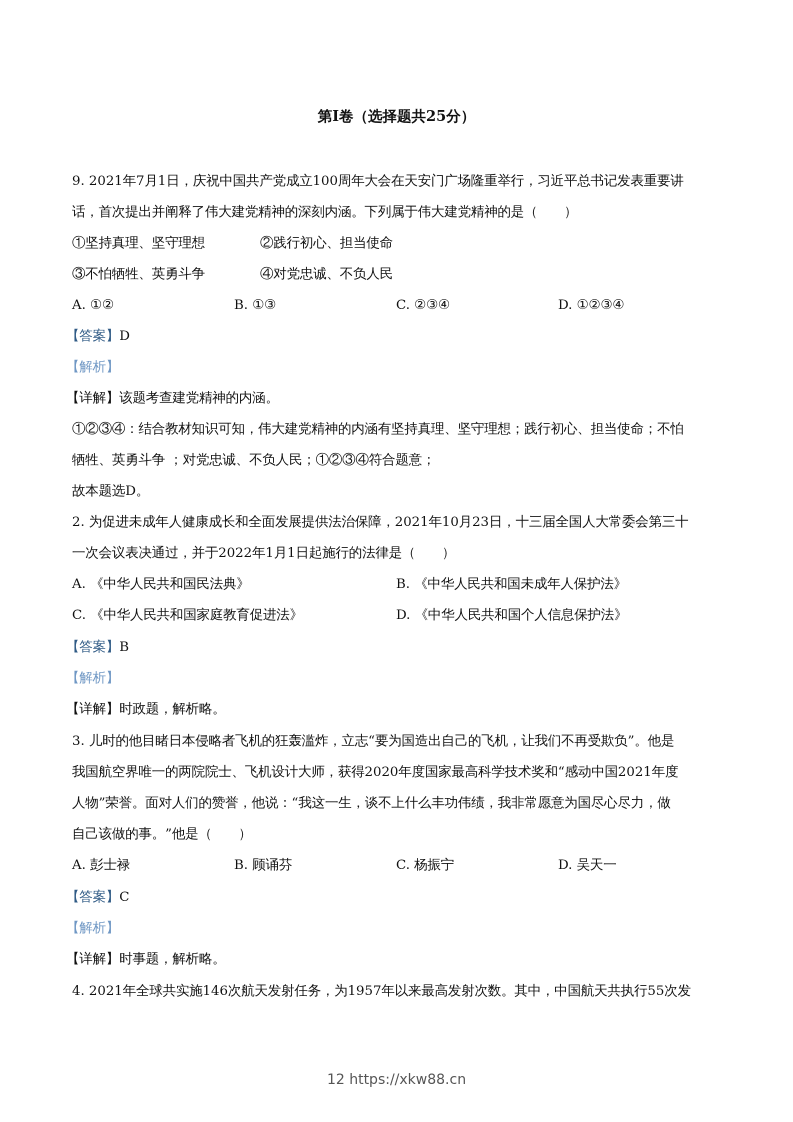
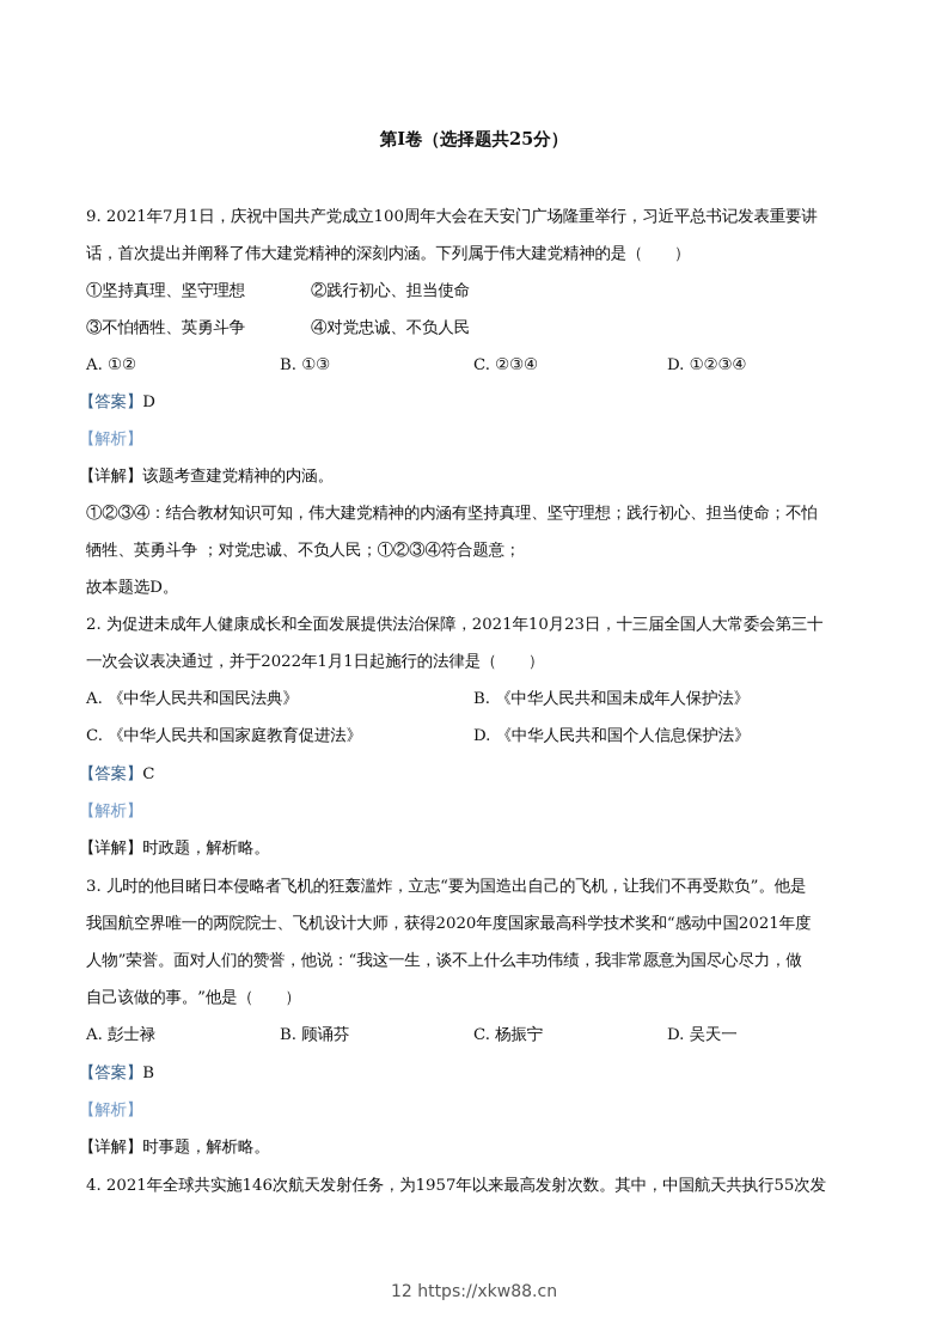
  第I卷（选择题共25分）
  9. 2021年7月1日，庆祝中国共产党成立100周年大会在天安门广场隆重举行，习近平总书记发表重要讲
  话，首次提出并阐释了伟大建党精神的深刻内涵。下列属于伟大建党精神的是（ ）
  ①坚持真理、坚守理想
  ②践行初心、担当使命
  ③不怕牺牲、英勇斗争
  ④对党忠诚、不负人民
  A. ①②
  B. ①③
  C. ②③④
  D. ①②③④
  【答案】D
  【解析】
  【详解】该题考查建党精神的内涵。
  ①②③④：结合教材知识可知，伟大建党精神的内涵有坚持真理、坚守理想；践行初心、担当使命；不怕
  牺牲、英勇斗争 ；对党忠诚、不负人民；①②③④符合题意；
  故本题选D。
  2. 为促进未成年人健康成长和全面发展提供法治保障，2021年10月23日，十三届全国人大常委会第三十
  一次会议表决通过，并于2022年1月1日起施行的法律是（ ）
  A. 《中华人民共和国民法典》
  B. 《中华人民共和国未成年人保护法》
  C. 《中华人民共和国家庭教育促进法》
  D. 《中华人民共和国个人信息保护法》
- 【答案】B
+ 【答案】C
  【解析】
  【详解】时政题，解析略。
  3. 儿时的他目睹日本侵略者飞机的狂轰滥炸，立志“要为国造出自己的飞机，让我们不再受欺负”。他是
  我国航空界唯一的两院院士、飞机设计大师，获得2020年度国家最高科学技术奖和“感动中国2021年度
  人物”荣誉。面对人们的赞誉，他说：“我这一生，谈不上什么丰功伟绩，我非常愿意为国尽心尽力，做
  自己该做的事。”他是（ ）
  A. 彭士禄
  B. 顾诵芬
  C. 杨振宁
  D. 吴天一
- 【答案】C
+ 【答案】B
  【解析】
  【详解】时事题，解析略。
  4. 2021年全球共实施146次航天发射任务，为1957年以来最高发射次数。其中，中国航天共执行55次发
  12 https://xkw88.cn
